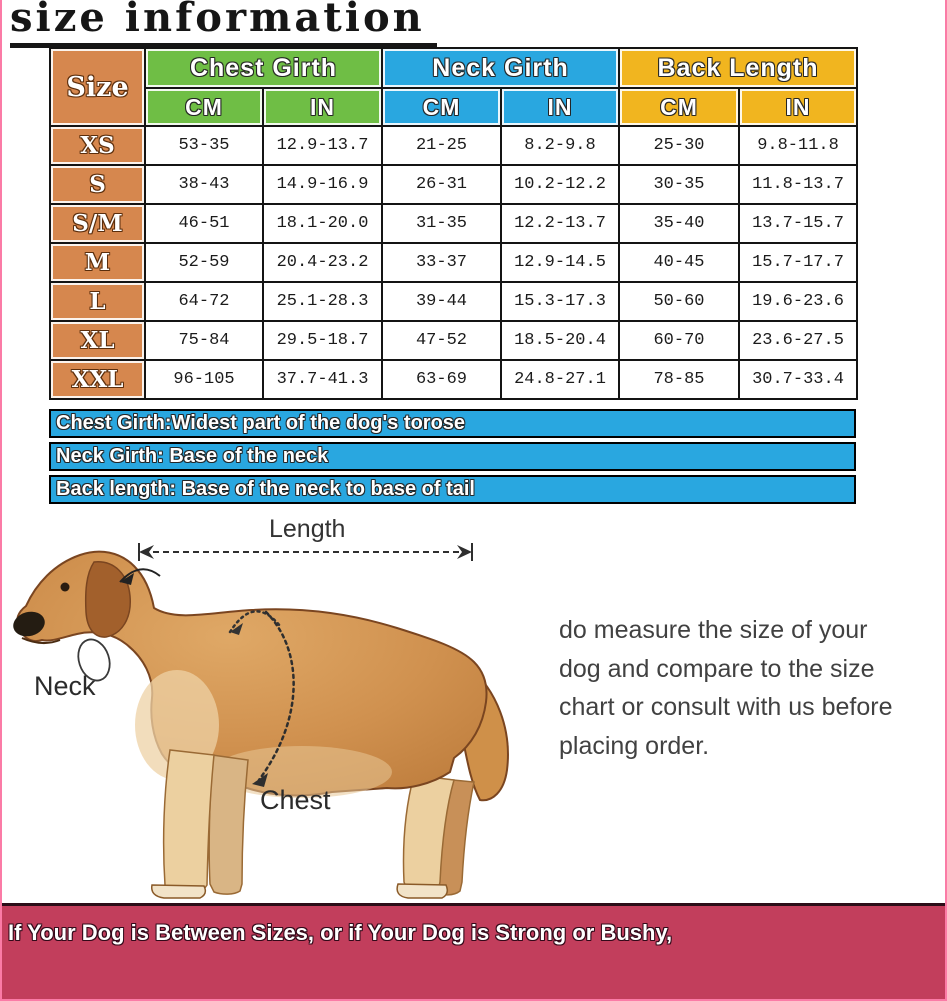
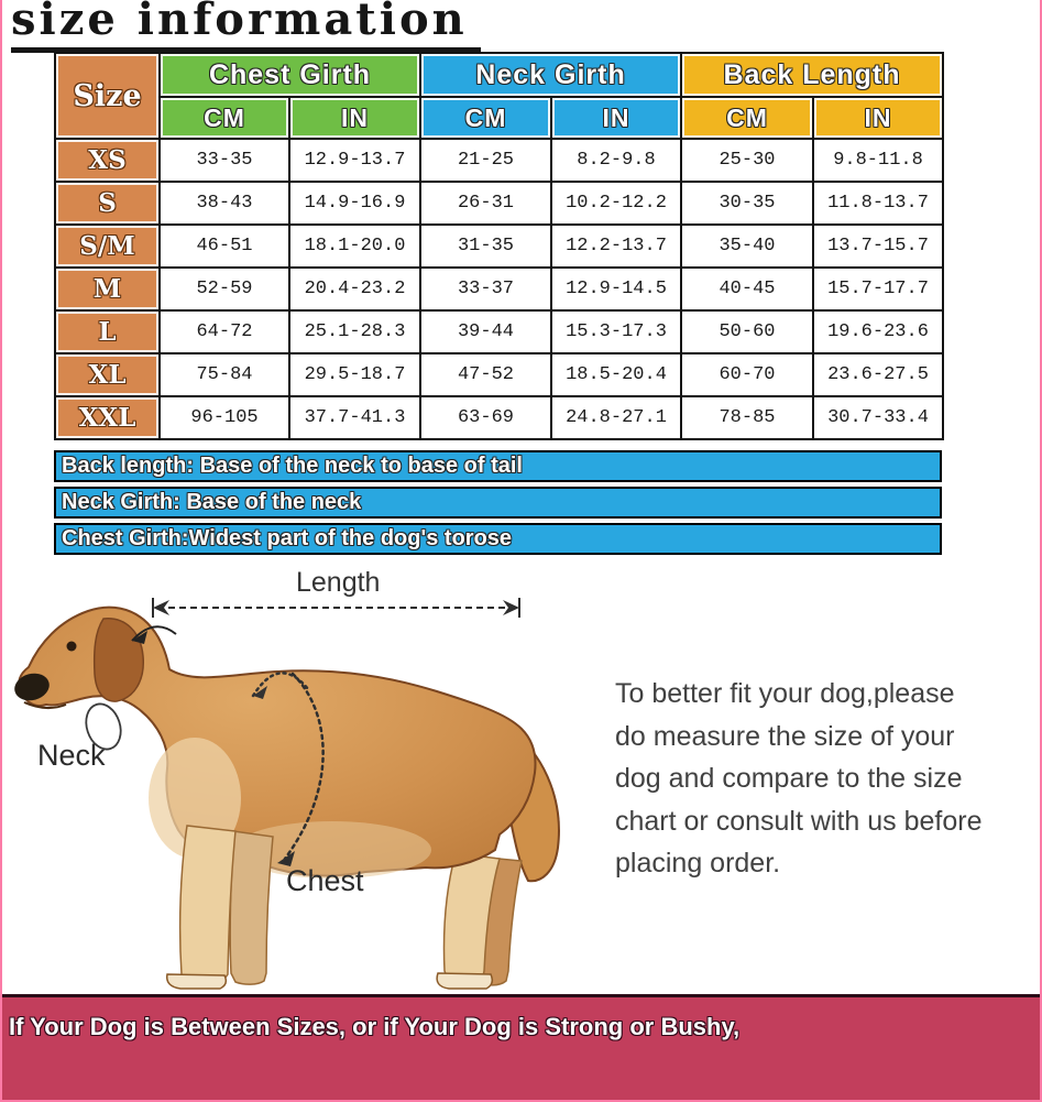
  size information
  Size	Chest Girth	Neck Girth	Back Length
  CM	IN	CM	IN	CM	IN
- XS	53-35	12.9-13.7	21-25	8.2-9.8	25-30	9.8-11.8
+ XS	33-35	12.9-13.7	21-25	8.2-9.8	25-30	9.8-11.8
  S	38-43	14.9-16.9	26-31	10.2-12.2	30-35	11.8-13.7
  S/M	46-51	18.1-20.0	31-35	12.2-13.7	35-40	13.7-15.7
  M	52-59	20.4-23.2	33-37	12.9-14.5	40-45	15.7-17.7
  L	64-72	25.1-28.3	39-44	15.3-17.3	50-60	19.6-23.6
  XL	75-84	29.5-18.7	47-52	18.5-20.4	60-70	23.6-27.5
  XXL	96-105	37.7-41.3	63-69	24.8-27.1	78-85	30.7-33.4
- Chest Girth:Widest part of the dog's torose
+ Back length: Base of the neck to base of tail
  Neck Girth: Base of the neck
- Back length: Base of the neck to base of tail
+ Chest Girth:Widest part of the dog's torose
  Length
  Neck
  Chest
+ To better fit your dog,please
  do measure the size of your
  dog and compare to the size
  chart or consult with us before
  placing order.
  If Your Dog is Between Sizes, or if Your Dog is Strong or Bushy,
